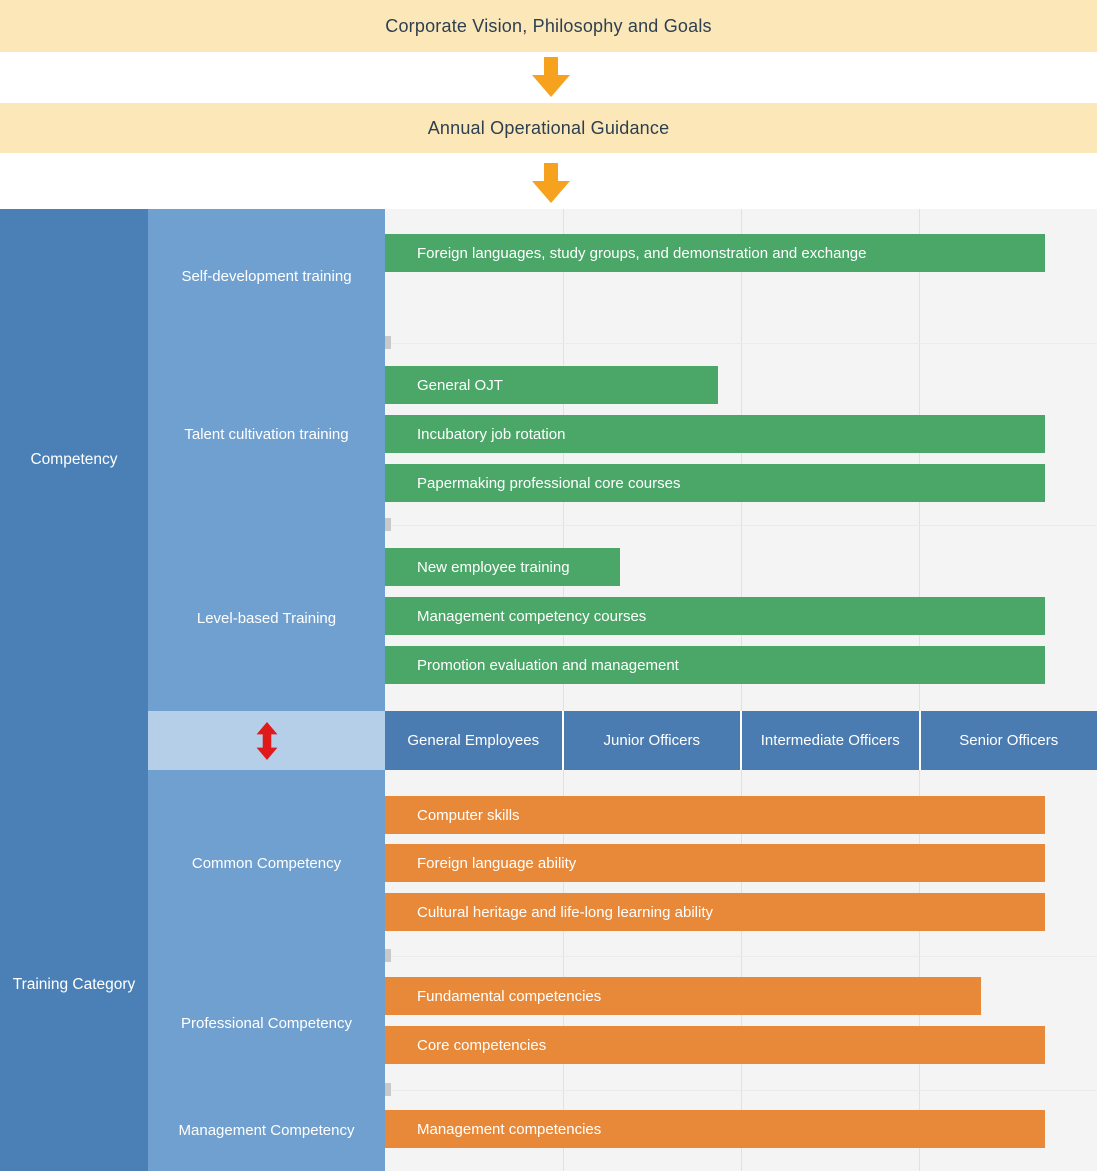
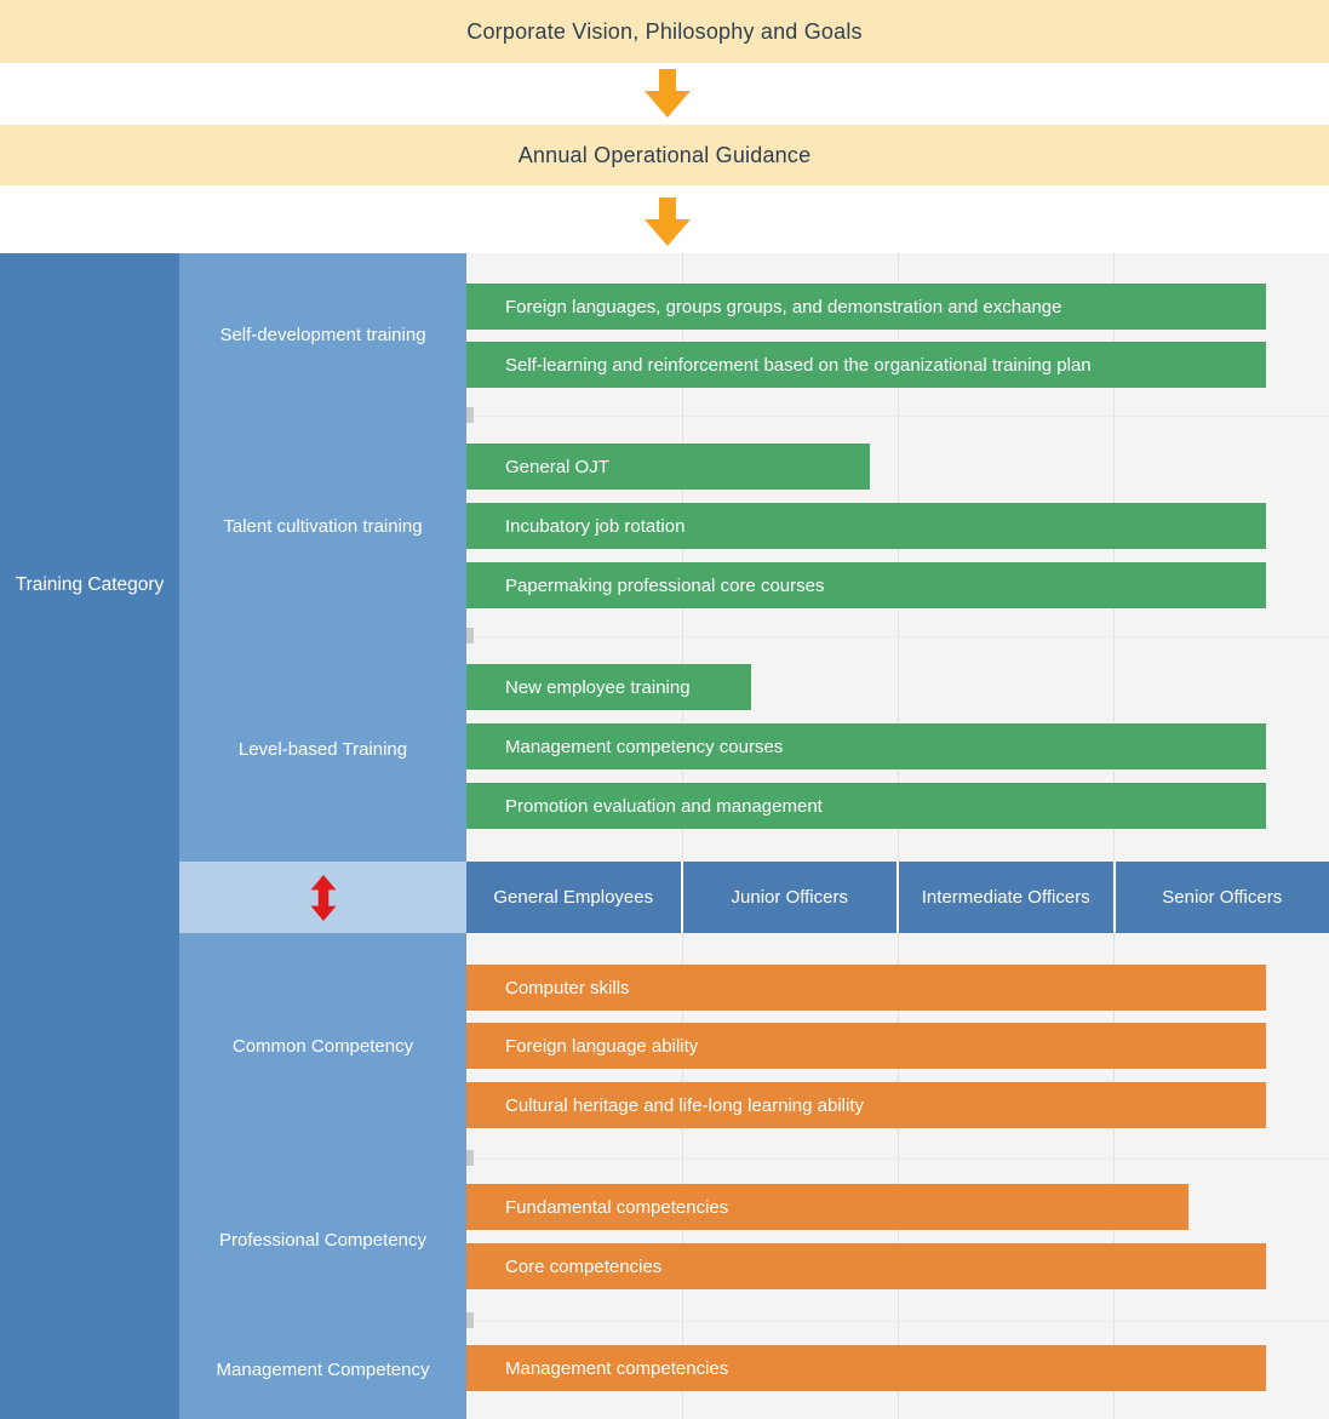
  Corporate Vision, Philosophy and Goals
  Annual Operational Guidance
- Competency
  Training Category
  Self-development training
  Talent cultivation training
  Level-based Training
  Common Competency
  Professional Competency
  Management Competency
- Foreign languages, study groups, and demonstration and exchange
+ Foreign languages, groups groups, and demonstration and exchange
+ Self-learning and reinforcement based on the organizational training plan
  General OJT
  Incubatory job rotation
  Papermaking professional core courses
  New employee training
  Management competency courses
  Promotion evaluation and management
  General Employees
  Junior Officers
  Intermediate Officers
  Senior Officers
  Computer skills
  Foreign language ability
  Cultural heritage and life-long learning ability
  Fundamental competencies
  Core competencies
  Management competencies
